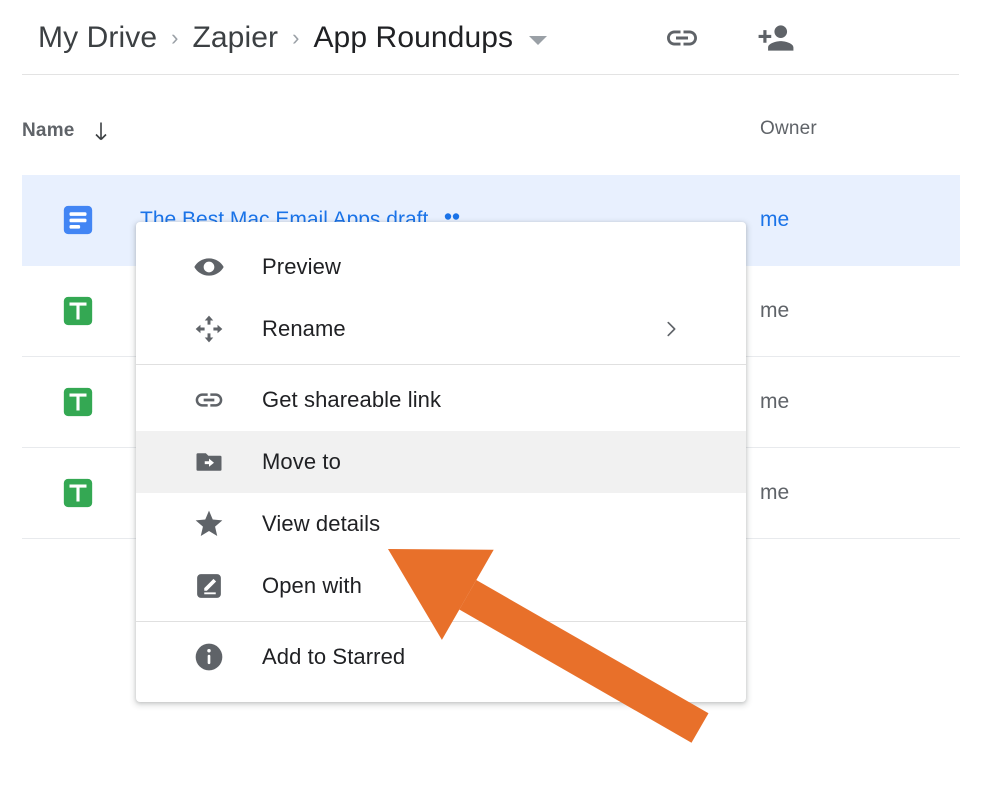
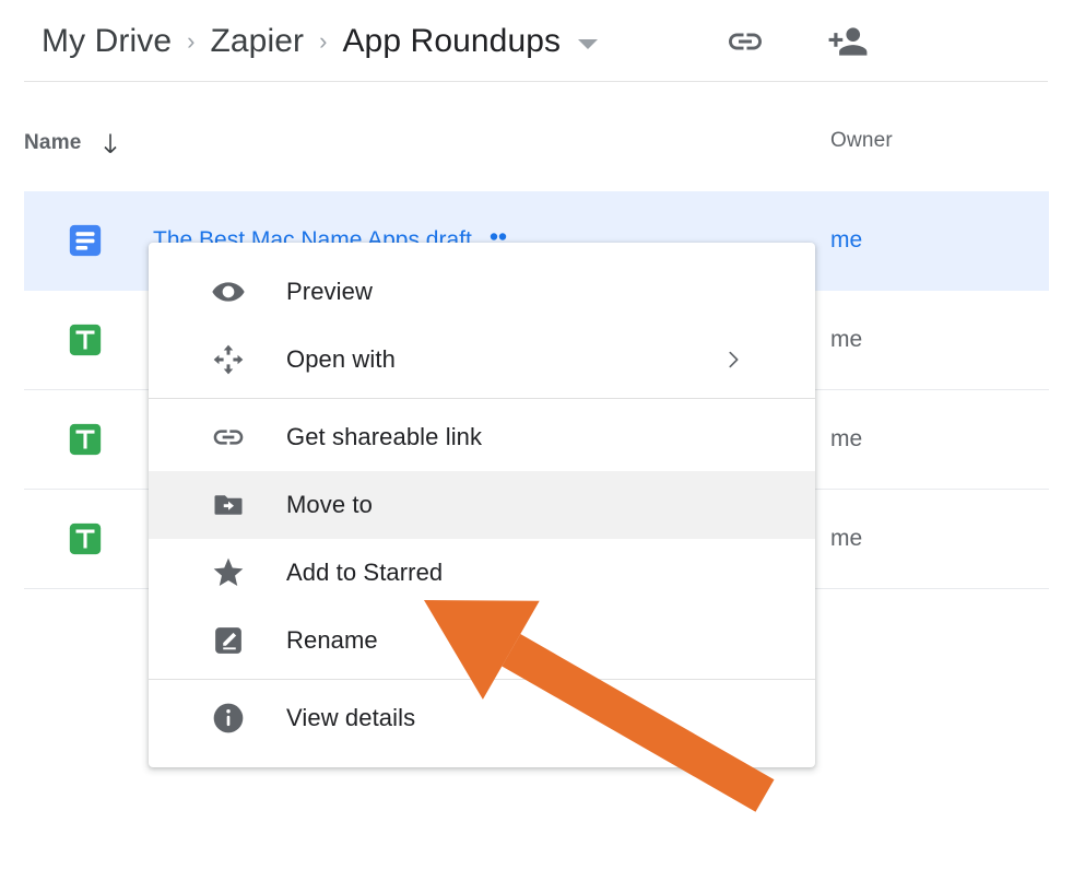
  My Drive
  ›
  Zapier
  ›
  App Roundups
  Name
  Owner
- The Best Mac Email Apps draft
+ The Best Mac Name Apps draft
  me
  me
  me
  me
  Preview
- Rename
+ Open with
  Get shareable link
  Move to
- View details
+ Add to Starred
- Open with
+ Rename
- Add to Starred
+ View details
